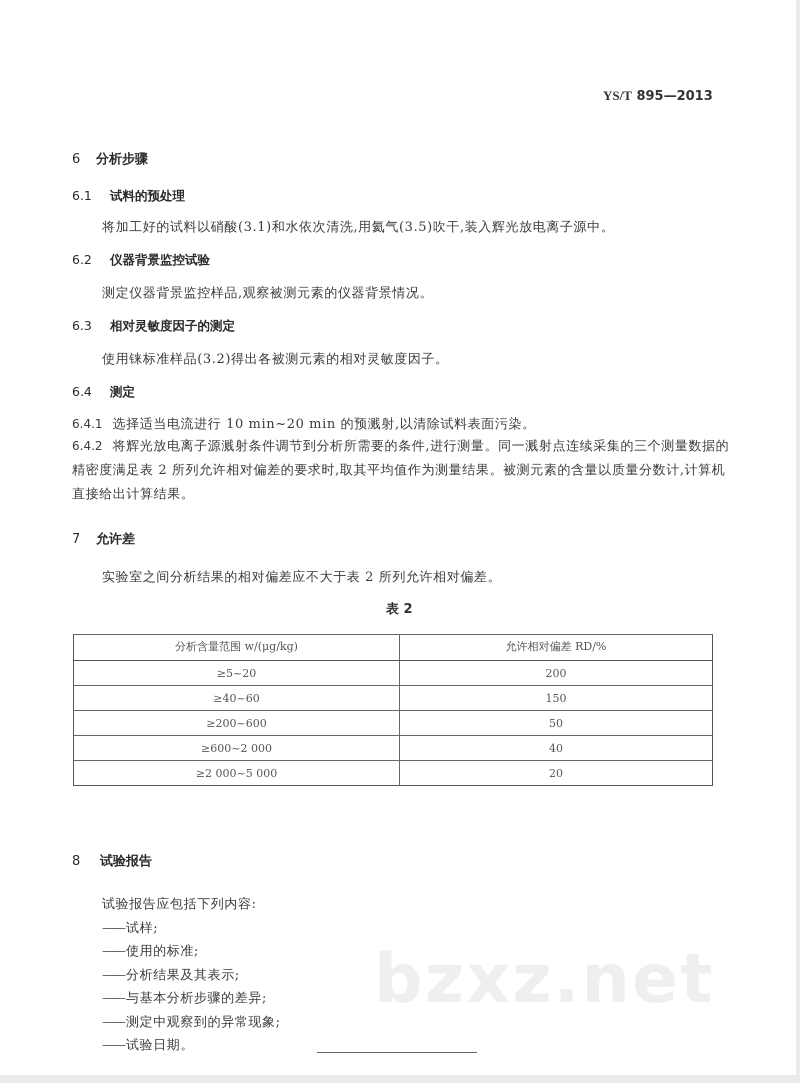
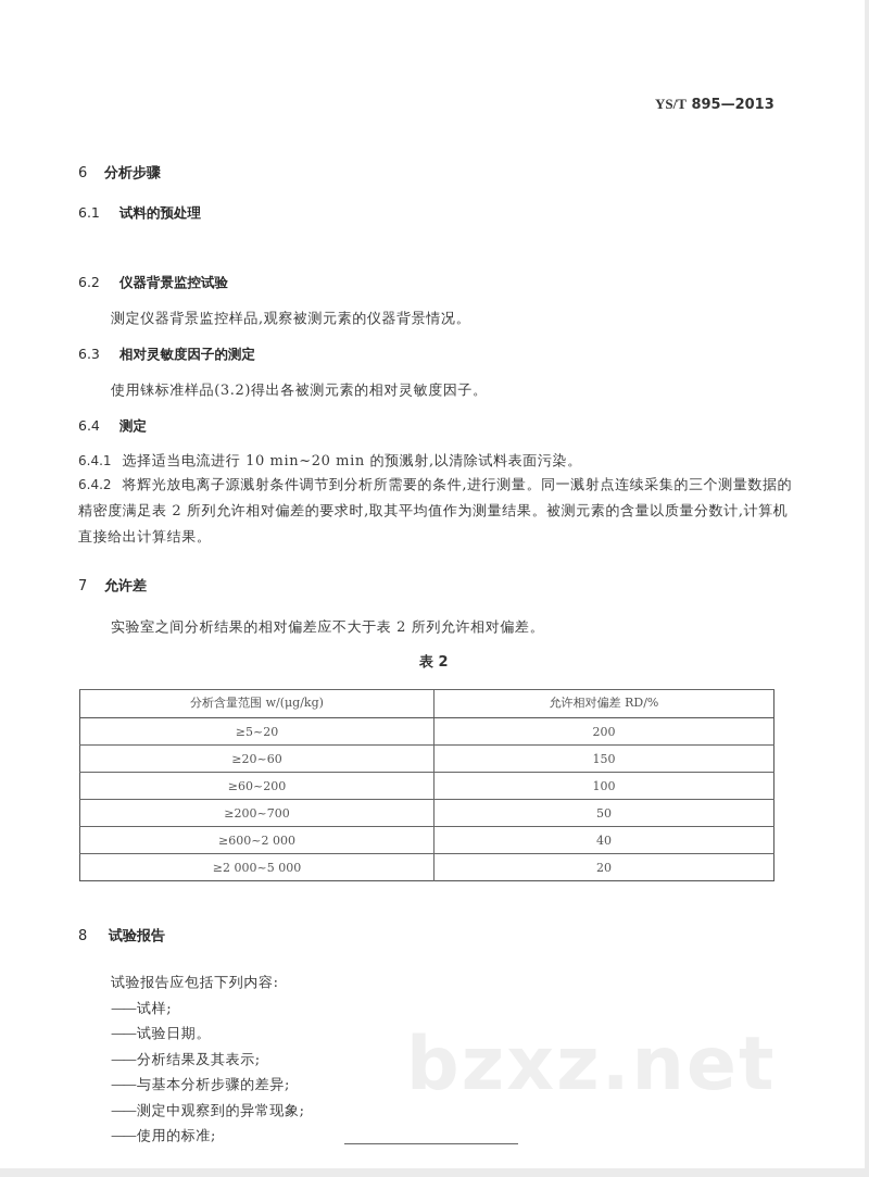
  YS/T 895—2013
  6 分析步骤
  6.1 试料的预处理
- 将加工好的试料以硝酸(3.1)和水依次清洗,用氦气(3.5)吹干,装入辉光放电离子源中。
  6.2 仪器背景监控试验
  测定仪器背景监控样品,观察被测元素的仪器背景情况。
  6.3 相对灵敏度因子的测定
  使用铼标准样品(3.2)得出各被测元素的相对灵敏度因子。
  6.4 测定
  6.4.1 选择适当电流进行 10 min~20 min 的预溅射,以清除试料表面污染。
  6.4.2 将辉光放电离子源溅射条件调节到分析所需要的条件,进行测量。同一溅射点连续采集的三个测量数据的精密度满足表 2 所列允许相对偏差的要求时,取其平均值作为测量结果。被测元素的含量以质量分数计,计算机直接给出计算结果。
  7 允许差
  实验室之间分析结果的相对偏差应不大于表 2 所列允许相对偏差。
  表 2
  分析含量范围 w/(μg/kg)	允许相对偏差 RD/%
  ≥5~20	200
- ≥40~60	150
+ ≥20~60	150
+ ≥60~200	100
- ≥200~600	50
+ ≥200~700	50
  ≥600~2 000	40
  ≥2 000~5 000	20
  8 试验报告
  试验报告应包括下列内容:
  —— 试样;
- —— 使用的标准;
+ —— 试验日期。
  —— 分析结果及其表示;
  —— 与基本分析步骤的差异;
  —— 测定中观察到的异常现象;
- —— 试验日期。
+ —— 使用的标准;
